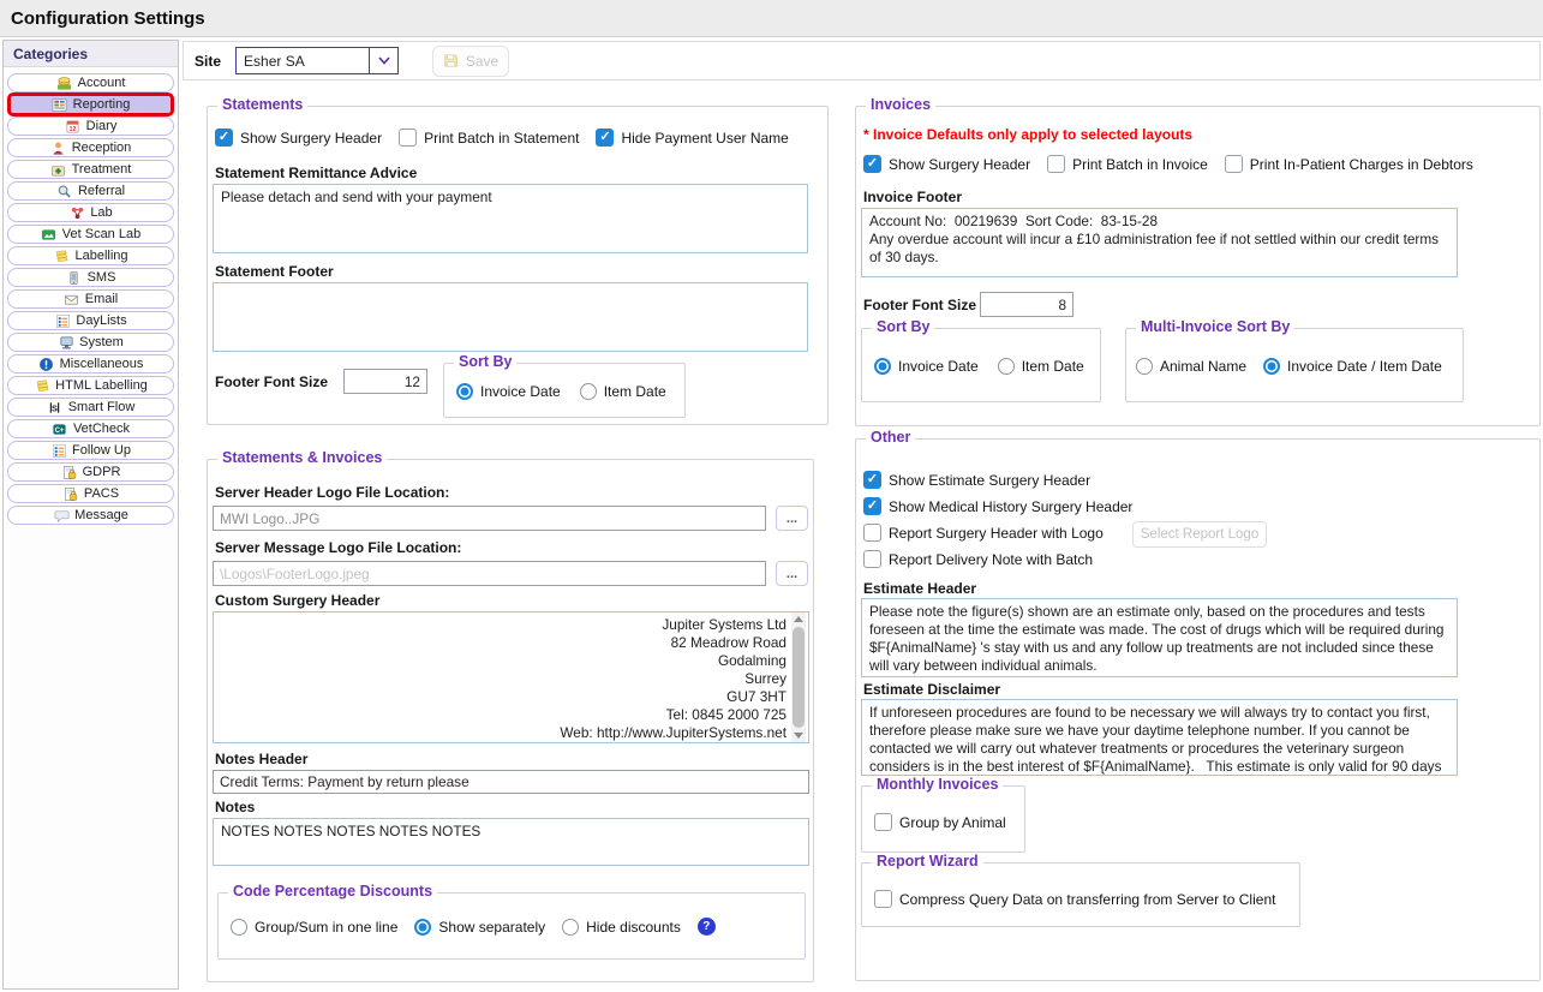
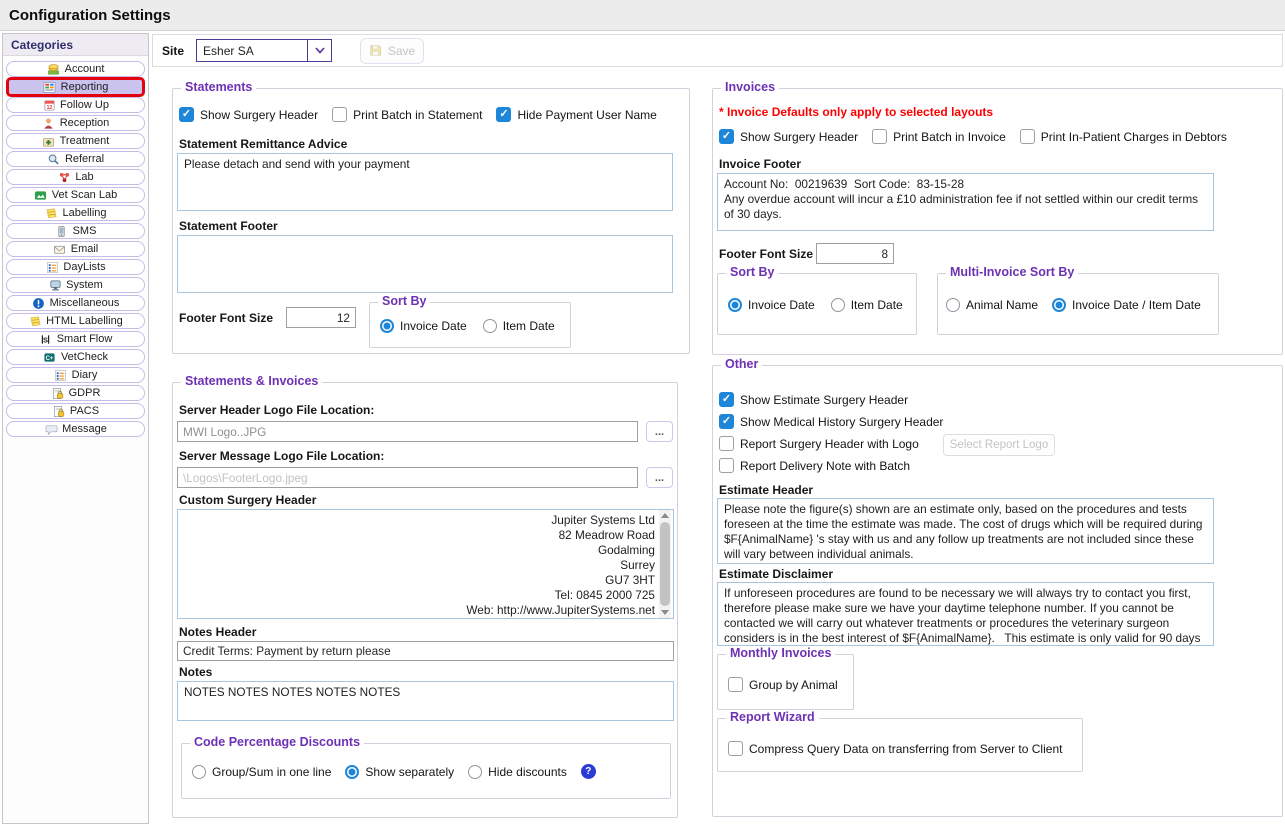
  Configuration Settings
  Categories
  Account
  Reporting
- Diary
+ Follow Up
  Reception
  Treatment
  Referral
  Lab
  Vet Scan Lab
  Labelling
  SMS
  Email
  DayLists
  System
  Miscellaneous
  HTML Labelling
  S
  Smart Flow
  VetCheck
- Follow Up
+ Diary
  GDPR
  PACS
  Message
  Site
  Esher SA
  Save
  Statements
  Show Surgery Header
  Print Batch in Statement
  Hide Payment User Name
  Statement Remittance Advice
  Please detach and send with your payment
  Statement Footer
  Footer Font Size
  12
  Sort By
  Invoice Date
  Item Date
  Statements & Invoices
  Server Header Logo File Location:
  MWI Logo..JPG
  ...
  Server Message Logo File Location:
  \Logos\FooterLogo.jpeg
  ...
  Custom Surgery Header
  Jupiter Systems Ltd
  82 Meadrow Road
  Godalming
  Surrey
  GU7 3HT
  Tel: 0845 2000 725
  Web: http://www.JupiterSystems.net
  Notes Header
  Credit Terms: Payment by return please
  Notes
  NOTES NOTES NOTES NOTES NOTES
  Code Percentage Discounts
  Group/Sum in one line
  Show separately
  Hide discounts
  ?
  Invoices
  * Invoice Defaults only apply to selected layouts
  Show Surgery Header
  Print Batch in Invoice
  Print In-Patient Charges in Debtors
  Invoice Footer
  Account No: 00219639 Sort Code: 83-15-28
  Any overdue account will incur a £10 administration fee if not settled within our credit terms of 30 days.
  Footer Font Size
  8
  Sort By
  Invoice Date
  Item Date
  Multi-Invoice Sort By
  Animal Name
  Invoice Date / Item Date
  Other
  Show Estimate Surgery Header
  Show Medical History Surgery Header
  Report Surgery Header with Logo
  Select Report Logo
  Report Delivery Note with Batch
  Estimate Header
  Please note the figure(s) shown are an estimate only, based on the procedures and tests foreseen at the time the estimate was made. The cost of drugs which will be required during $F{AnimalName} 's stay with us and any follow up treatments are not included since these will vary between individual animals.
  Estimate Disclaimer
  If unforeseen procedures are found to be necessary we will always try to contact you first, therefore please make sure we have your daytime telephone number. If you cannot be contacted we will carry out whatever treatments or procedures the veterinary surgeon considers is in the best interest of $F{AnimalName}. This estimate is only valid for 90 days
  Monthly Invoices
  Group by Animal
  Report Wizard
  Compress Query Data on transferring from Server to Client
